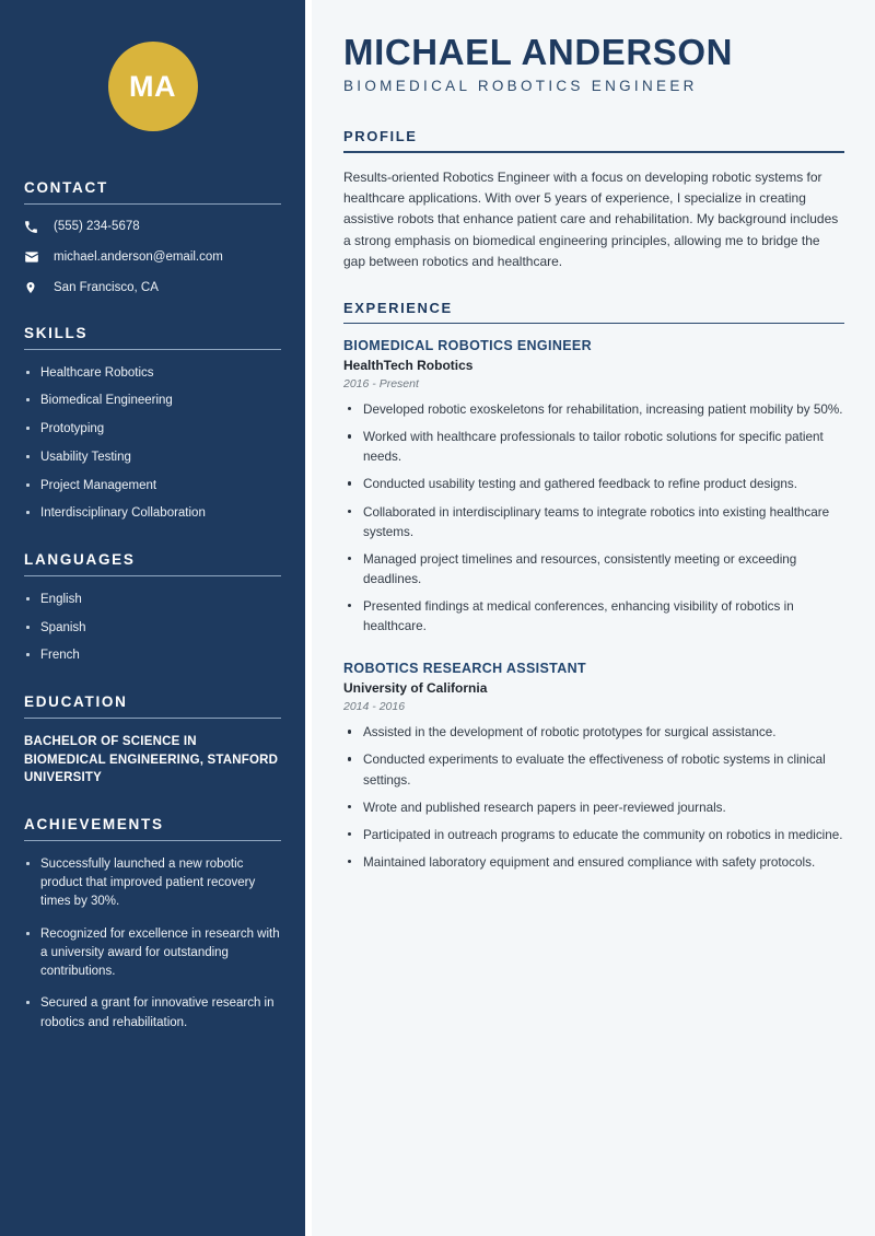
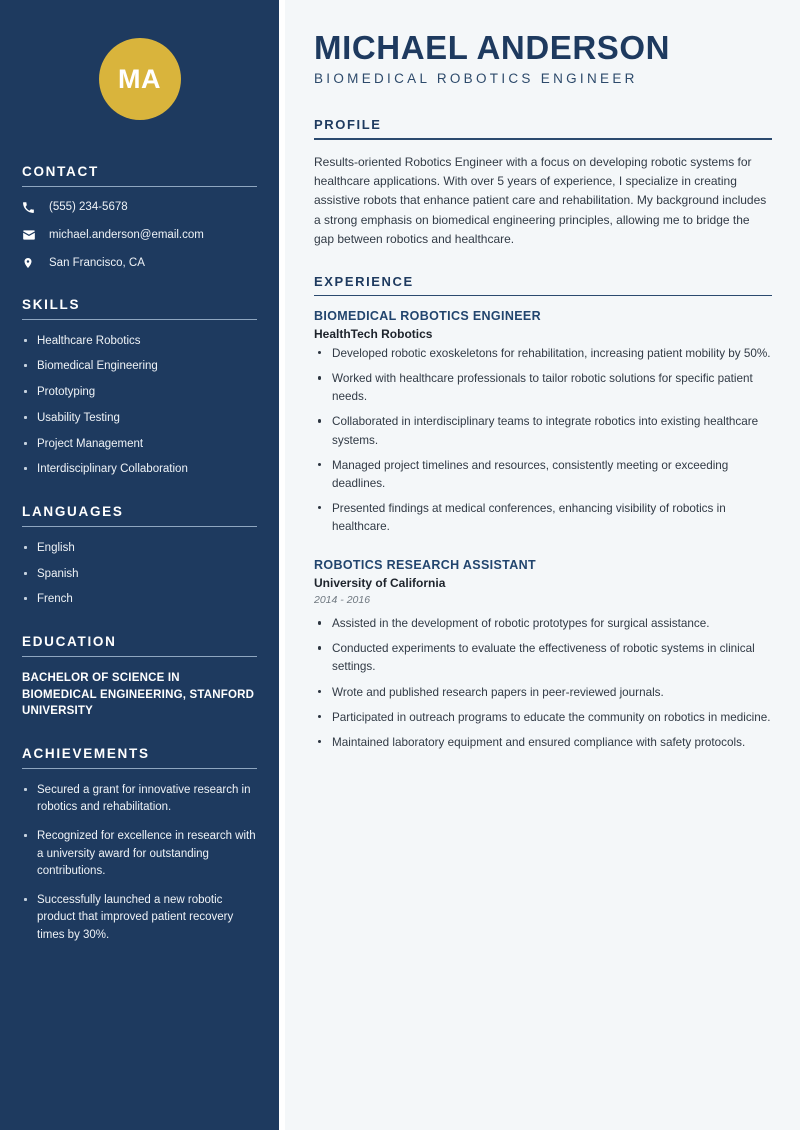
  MA
  CONTACT
  (555) 234-5678
  michael.anderson@email.com
  San Francisco, CA
  SKILLS
  Healthcare Robotics
  Biomedical Engineering
  Prototyping
  Usability Testing
  Project Management
  Interdisciplinary Collaboration
  LANGUAGES
  English
  Spanish
  French
  EDUCATION
  BACHELOR OF SCIENCE IN BIOMEDICAL ENGINEERING, STANFORD UNIVERSITY
  ACHIEVEMENTS
- Successfully launched a new robotic product that improved patient recovery times by 30%.
+ Secured a grant for innovative research in robotics and rehabilitation.
  Recognized for excellence in research with a university award for outstanding contributions.
- Secured a grant for innovative research in robotics and rehabilitation.
+ Successfully launched a new robotic product that improved patient recovery times by 30%.
  MICHAEL ANDERSON
  BIOMEDICAL ROBOTICS ENGINEER
  PROFILE
  Results-oriented Robotics Engineer with a focus on developing robotic systems for healthcare applications. With over 5 years of experience, I specialize in creating assistive robots that enhance patient care and rehabilitation. My background includes a strong emphasis on biomedical engineering principles, allowing me to bridge the gap between robotics and healthcare.
  EXPERIENCE
  BIOMEDICAL ROBOTICS ENGINEER
  HealthTech Robotics
- 2016 - Present
  Developed robotic exoskeletons for rehabilitation, increasing patient mobility by 50%.
  Worked with healthcare professionals to tailor robotic solutions for specific patient needs.
- Conducted usability testing and gathered feedback to refine product designs.
  Collaborated in interdisciplinary teams to integrate robotics into existing healthcare systems.
  Managed project timelines and resources, consistently meeting or exceeding deadlines.
  Presented findings at medical conferences, enhancing visibility of robotics in healthcare.
  ROBOTICS RESEARCH ASSISTANT
  University of California
  2014 - 2016
  Assisted in the development of robotic prototypes for surgical assistance.
  Conducted experiments to evaluate the effectiveness of robotic systems in clinical settings.
  Wrote and published research papers in peer-reviewed journals.
  Participated in outreach programs to educate the community on robotics in medicine.
  Maintained laboratory equipment and ensured compliance with safety protocols.
